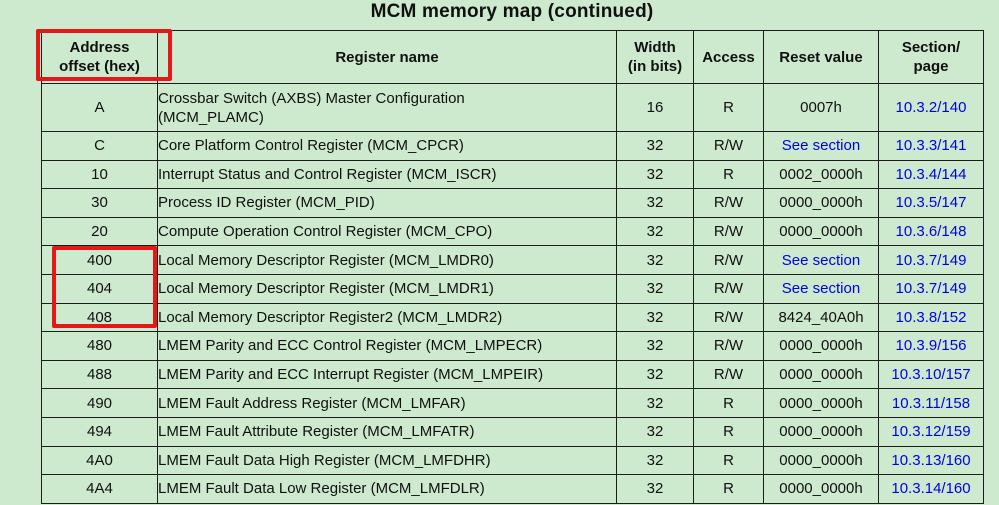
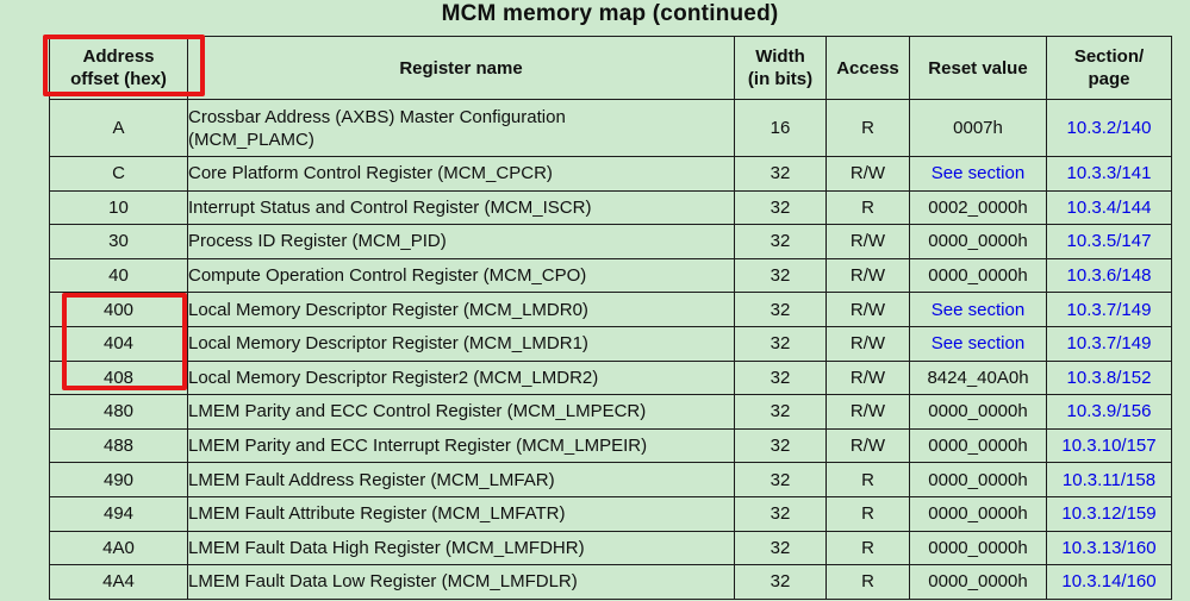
  MCM memory map (continued)
  Address offset (hex)	Register name	Width (in bits)	Access	Reset value	Section/ page
- A	Crossbar Switch (AXBS) Master Configuration (MCM_PLAMC)	16	R	0007h	10.3.2/140
+ A	Crossbar Address (AXBS) Master Configuration (MCM_PLAMC)	16	R	0007h	10.3.2/140
  C	Core Platform Control Register (MCM_CPCR)	32	R/W	See section	10.3.3/141
  10	Interrupt Status and Control Register (MCM_ISCR)	32	R	0002_0000h	10.3.4/144
  30	Process ID Register (MCM_PID)	32	R/W	0000_0000h	10.3.5/147
- 20	Compute Operation Control Register (MCM_CPO)	32	R/W	0000_0000h	10.3.6/148
+ 40	Compute Operation Control Register (MCM_CPO)	32	R/W	0000_0000h	10.3.6/148
  400	Local Memory Descriptor Register (MCM_LMDR0)	32	R/W	See section	10.3.7/149
  404	Local Memory Descriptor Register (MCM_LMDR1)	32	R/W	See section	10.3.7/149
  408	Local Memory Descriptor Register2 (MCM_LMDR2)	32	R/W	8424_40A0h	10.3.8/152
  480	LMEM Parity and ECC Control Register (MCM_LMPECR)	32	R/W	0000_0000h	10.3.9/156
  488	LMEM Parity and ECC Interrupt Register (MCM_LMPEIR)	32	R/W	0000_0000h	10.3.10/157
  490	LMEM Fault Address Register (MCM_LMFAR)	32	R	0000_0000h	10.3.11/158
  494	LMEM Fault Attribute Register (MCM_LMFATR)	32	R	0000_0000h	10.3.12/159
  4A0	LMEM Fault Data High Register (MCM_LMFDHR)	32	R	0000_0000h	10.3.13/160
  4A4	LMEM Fault Data Low Register (MCM_LMFDLR)	32	R	0000_0000h	10.3.14/160
